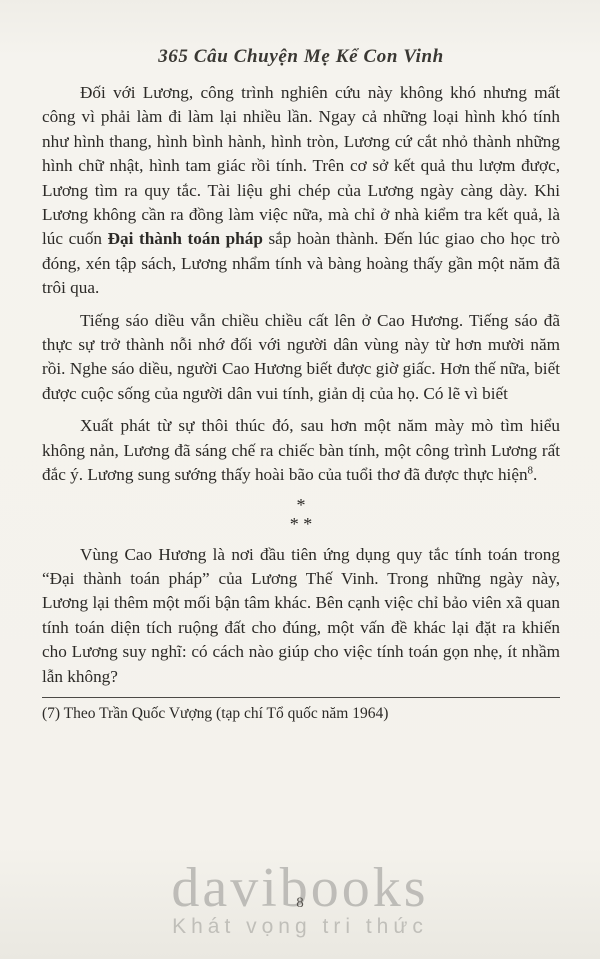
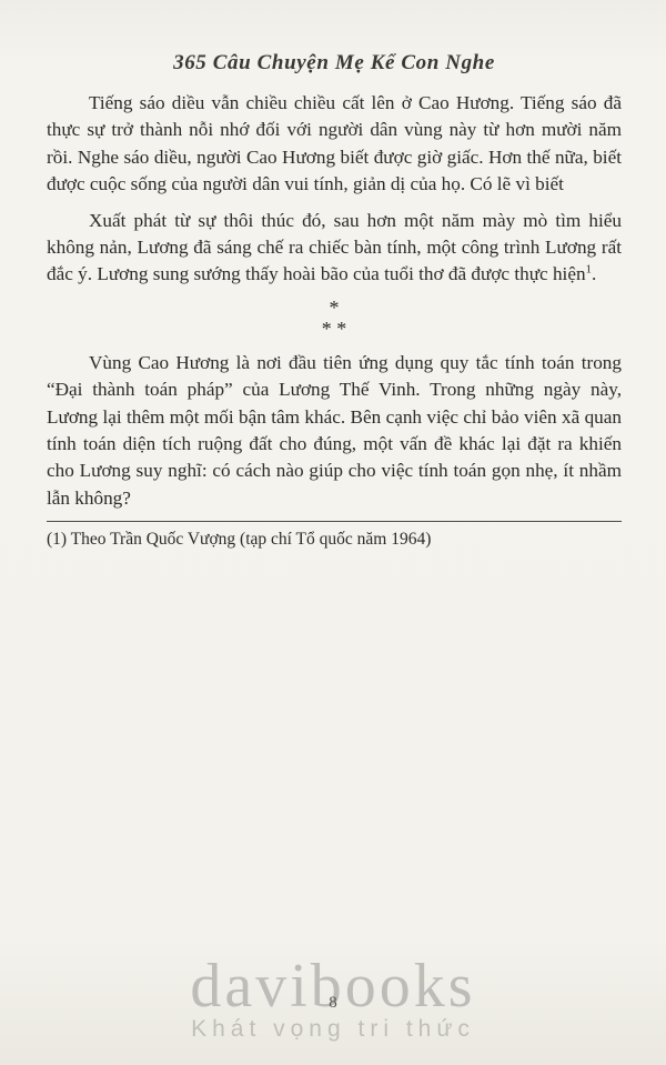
- 365 Câu Chuyện Mẹ Kể Con Vinh
+ 365 Câu Chuyện Mẹ Kể Con Nghe
- Đối với Lương, công trình nghiên cứu này không khó nhưng mất công vì phải làm đi làm lại nhiều lần. Ngay cả những loại hình khó tính như hình thang, hình bình hành, hình tròn, Lương cứ cắt nhỏ thành những hình chữ nhật, hình tam giác rồi tính. Trên cơ sở kết quả thu lượm được, Lương tìm ra quy tắc. Tài liệu ghi chép của Lương ngày càng dày. Khi Lương không cần ra đồng làm việc nữa, mà chỉ ở nhà kiểm tra kết quả, là lúc cuốn Đại thành toán pháp sắp hoàn thành. Đến lúc giao cho học trò đóng, xén tập sách, Lương nhẩm tính và bàng hoàng thấy gần một năm đã trôi qua.
  Tiếng sáo diều vẫn chiều chiều cất lên ở Cao Hương. Tiếng sáo đã thực sự trở thành nỗi nhớ đối với người dân vùng này từ hơn mười năm rồi. Nghe sáo diều, người Cao Hương biết được giờ giấc. Hơn thế nữa, biết được cuộc sống của người dân vui tính, giản dị của họ. Có lẽ vì biết
- Xuất phát từ sự thôi thúc đó, sau hơn một năm mày mò tìm hiểu không nản, Lương đã sáng chế ra chiếc bàn tính, một công trình Lương rất đắc ý. Lương sung sướng thấy hoài bão của tuổi thơ đã được thực hiện8.
+ Xuất phát từ sự thôi thúc đó, sau hơn một năm mày mò tìm hiểu không nản, Lương đã sáng chế ra chiếc bàn tính, một công trình Lương rất đắc ý. Lương sung sướng thấy hoài bão của tuổi thơ đã được thực hiện1.
  *
  * *
  Vùng Cao Hương là nơi đầu tiên ứng dụng quy tắc tính toán trong “Đại thành toán pháp” của Lương Thế Vinh. Trong những ngày này, Lương lại thêm một mối bận tâm khác. Bên cạnh việc chỉ bảo viên xã quan tính toán diện tích ruộng đất cho đúng, một vấn đề khác lại đặt ra khiến cho Lương suy nghĩ: có cách nào giúp cho việc tính toán gọn nhẹ, ít nhầm lẫn không?
- (7) Theo Trần Quốc Vượng (tạp chí Tổ quốc năm 1964)
+ (1) Theo Trần Quốc Vượng (tạp chí Tổ quốc năm 1964)
  davibooks
  Khát vọng tri thức
  8
